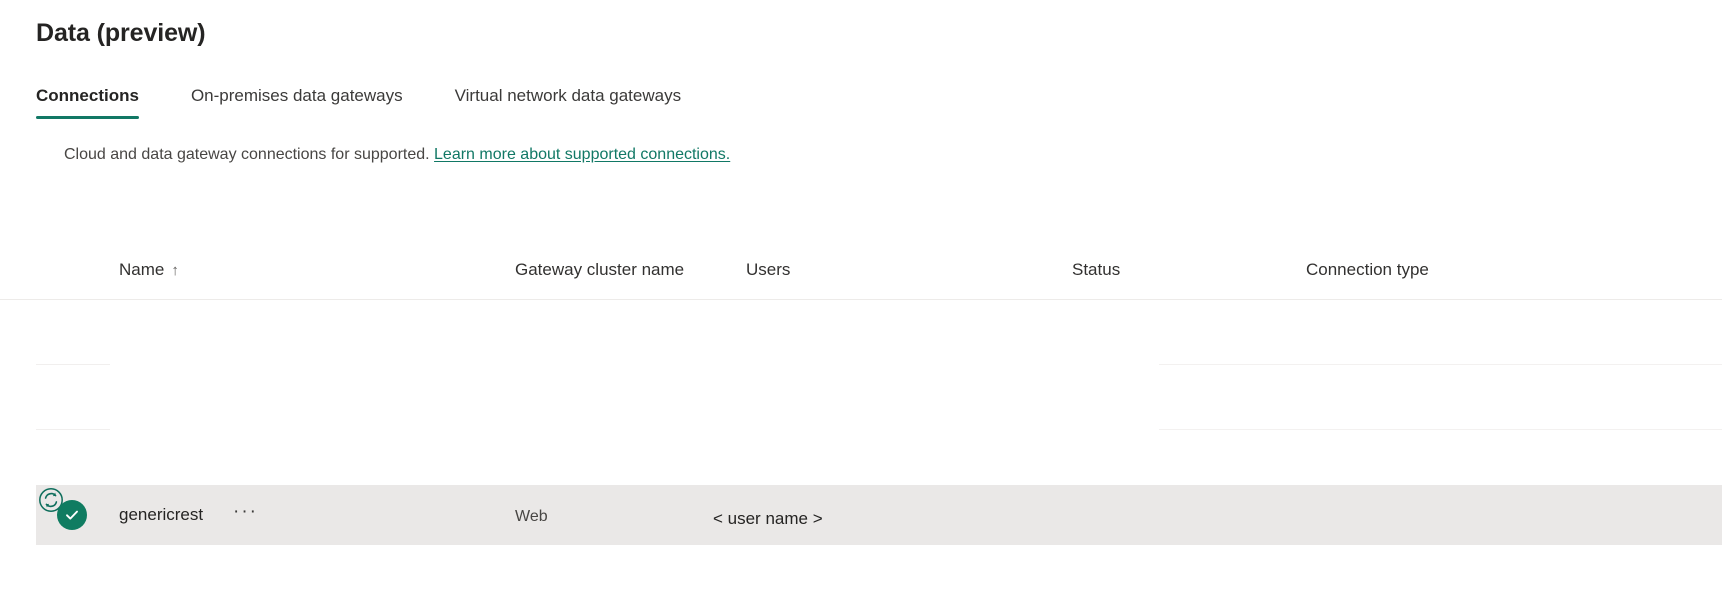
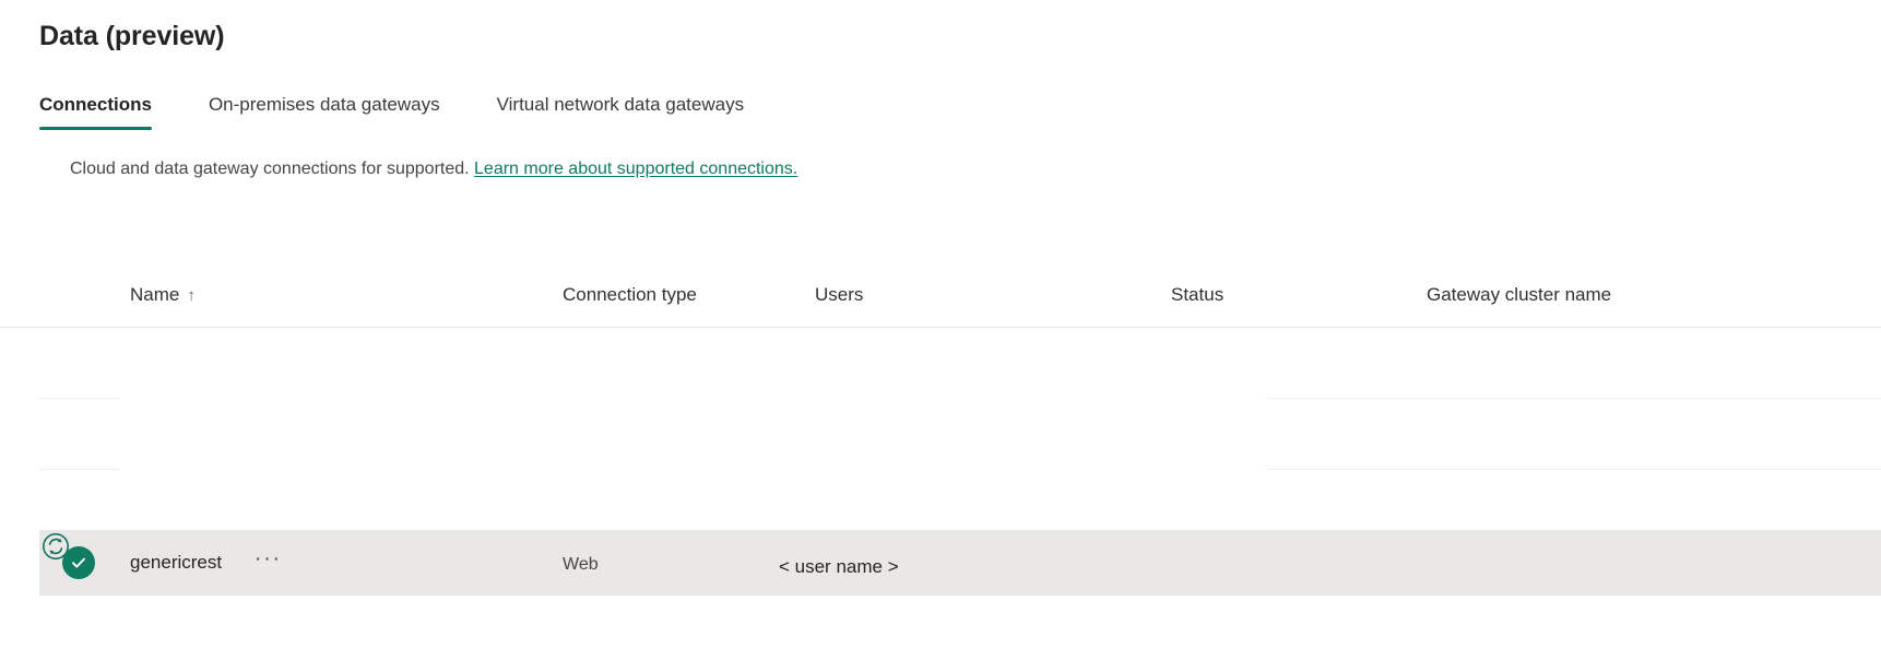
  Data (preview)
  Connections
  On-premises data gateways
  Virtual network data gateways
  Cloud and data gateway connections for supported. Learn more about supported connections.
  Name ↑
- Gateway cluster name
+ Connection type
  Users
  Status
- Connection type
+ Gateway cluster name
  genericrest
  ···
  Web
  < user name >
